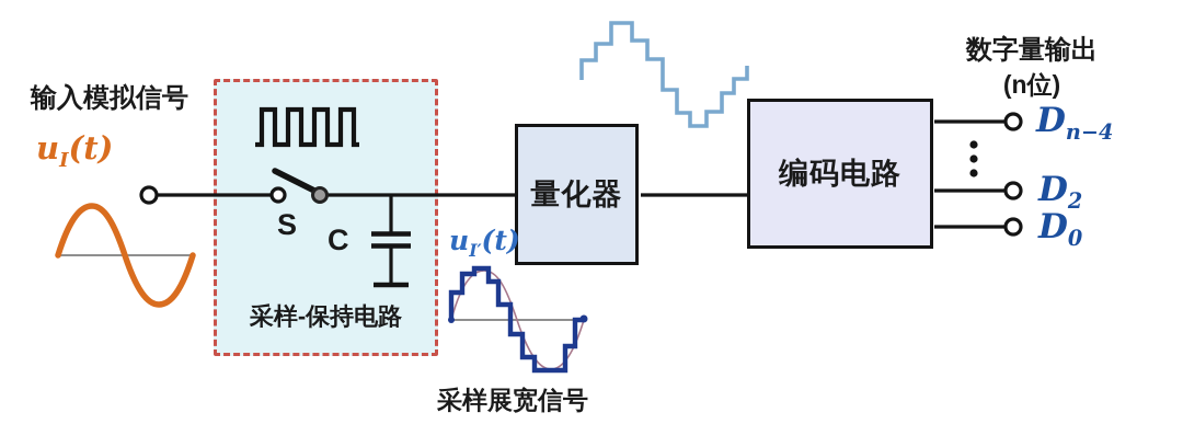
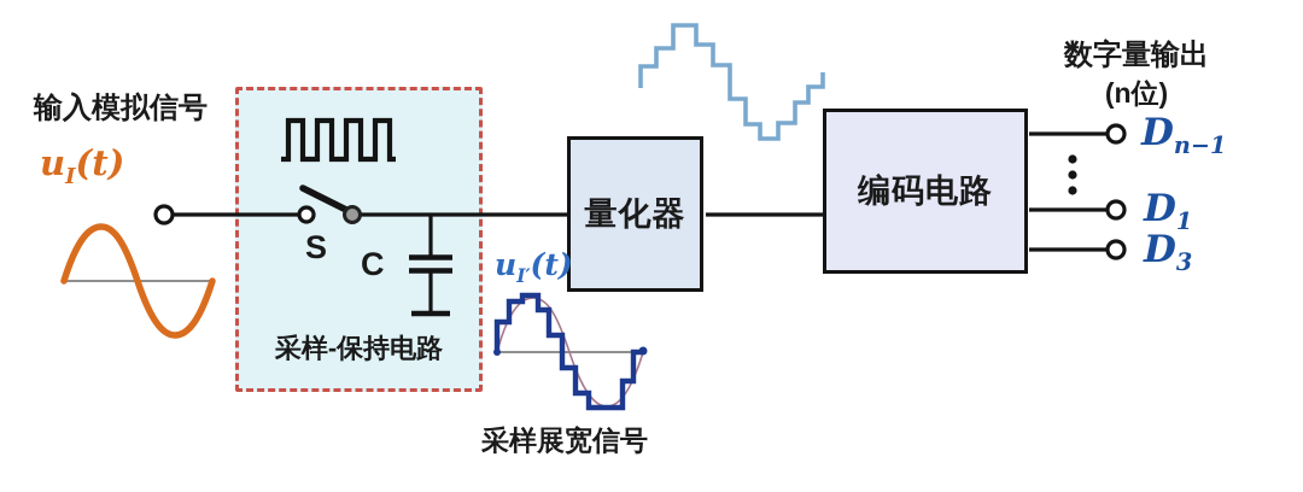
  采样-保持电路
  量化器
  编码电路
  输入模拟信号
  uI(t)
  S
  C
  uI′(t)
  采样展宽信号
  数字量输出
  (n位)
- Dn−4
+ Dn−1
- D2
+ D1
- D0
+ D3
